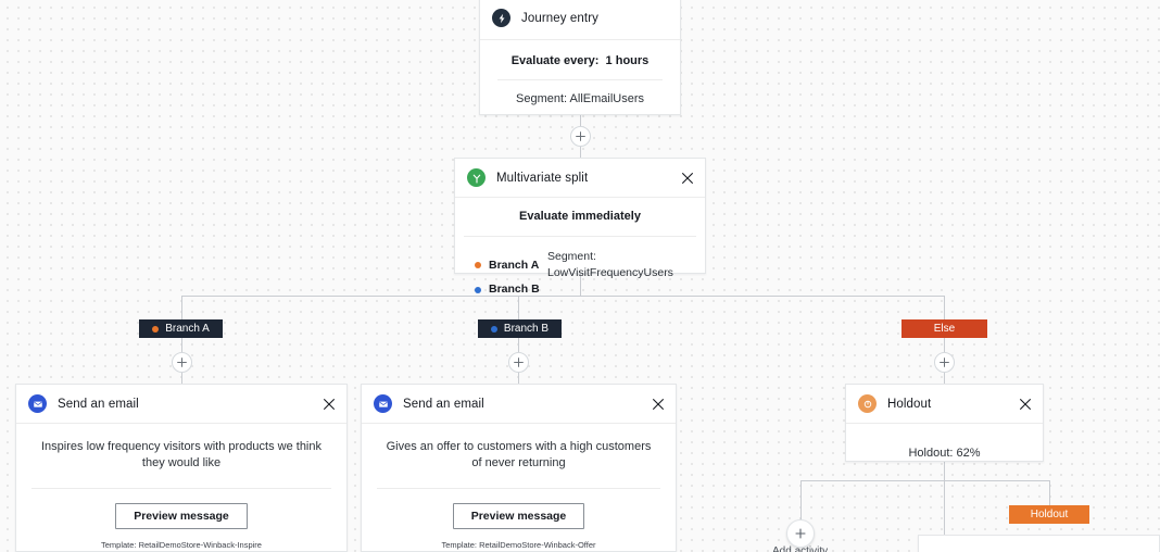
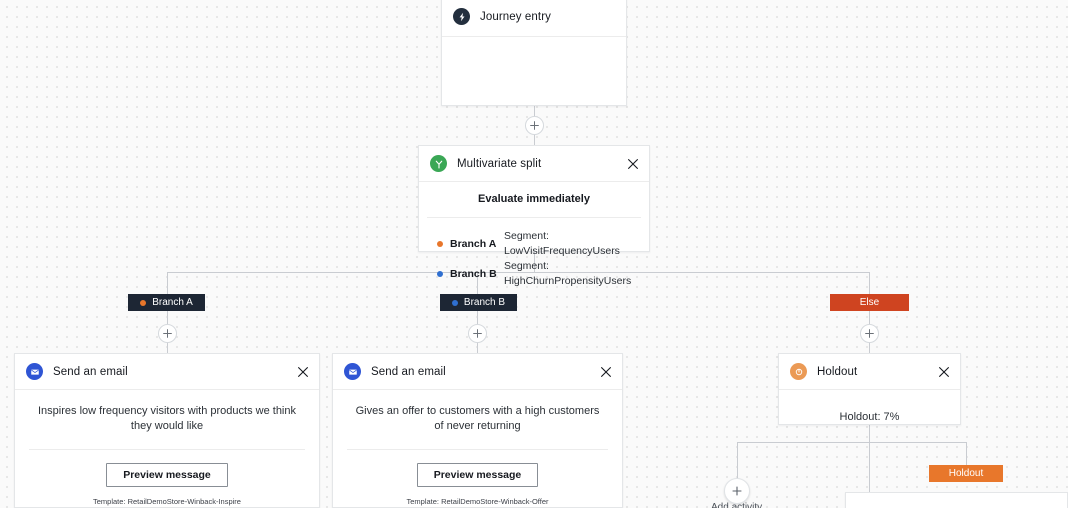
  Branch A
  Branch B
  Else
  Holdout
  Journey entry
- Evaluate every: 1 hours
- Segment: AllEmailUsers
  Multivariate split
  Evaluate immediately
  Branch A
  Segment: LowVisitFrequencyUsers
  Branch B
+ Segment: HighChurnPropensityUsers
  Send an email
  Inspires low frequency visitors with products we think they would like
  Preview message
  Template: RetailDemoStore-Winback-Inspire
  Send an email
  Gives an offer to customers with a high customers of never returning
  Preview message
  Template: RetailDemoStore-Winback-Offer
  Holdout
- Holdout: 62%
+ Holdout: 7%
